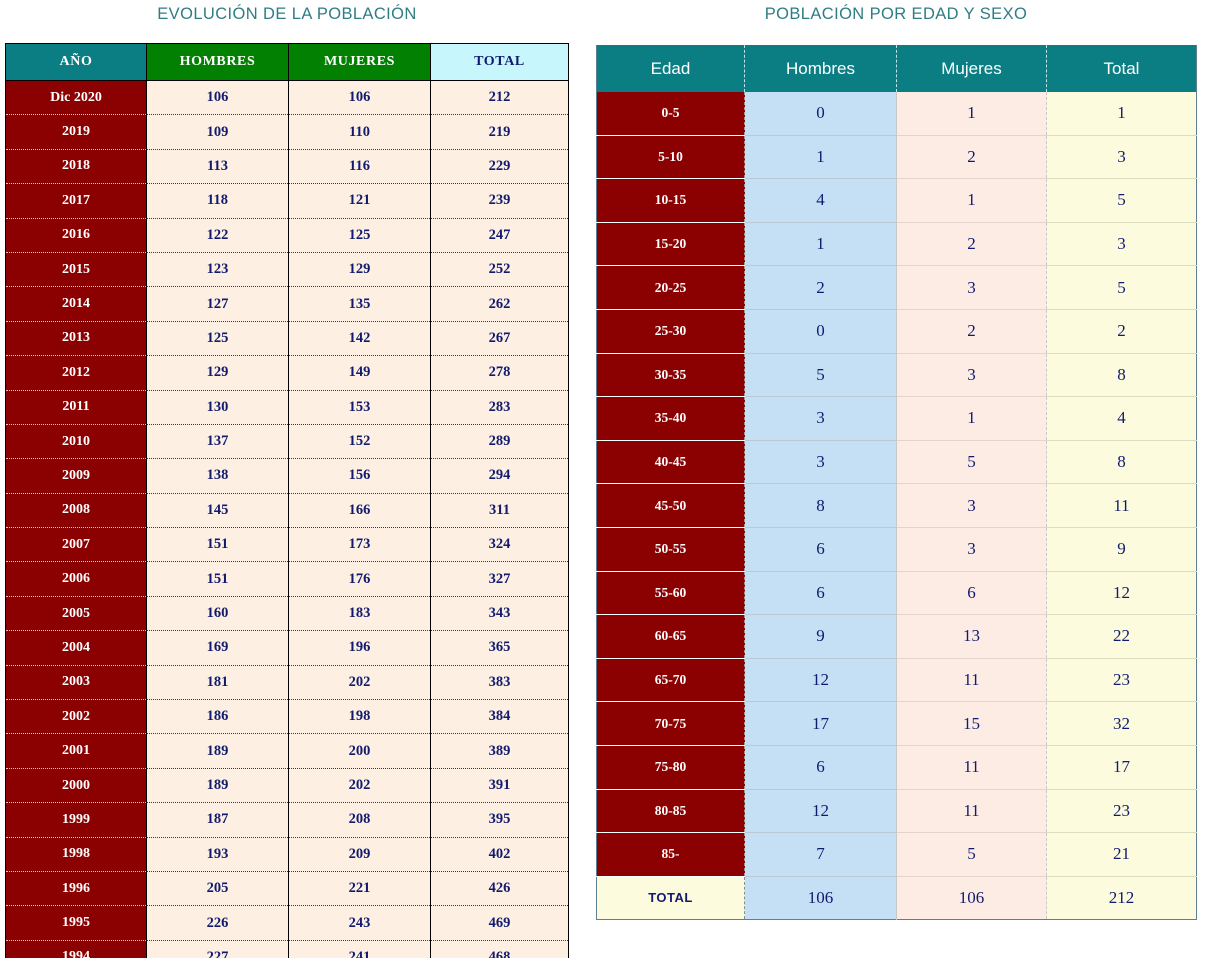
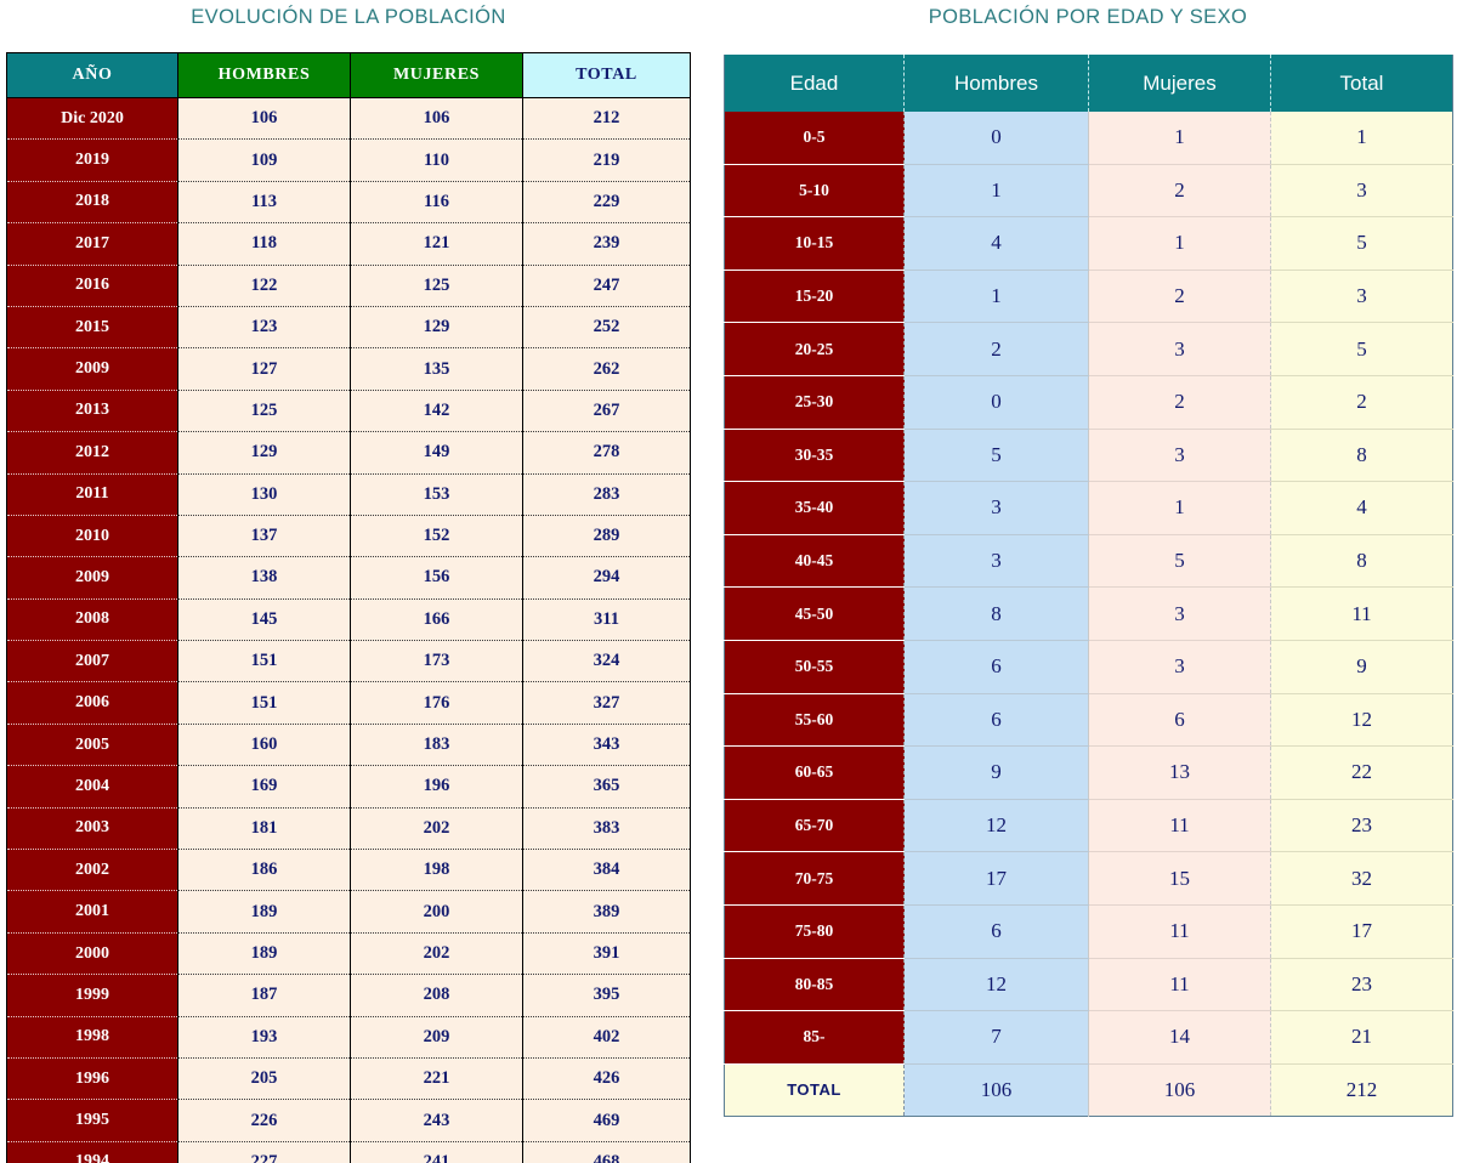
  EVOLUCIÓN DE LA POBLACIÓN
  POBLACIÓN POR EDAD Y SEXO
  AÑO	HOMBRES	MUJERES	TOTAL
  Dic 2020	106	106	212
  2019	109	110	219
  2018	113	116	229
  2017	118	121	239
  2016	122	125	247
  2015	123	129	252
- 2014	127	135	262
+ 2009	127	135	262
  2013	125	142	267
  2012	129	149	278
  2011	130	153	283
  2010	137	152	289
  2009	138	156	294
  2008	145	166	311
  2007	151	173	324
  2006	151	176	327
  2005	160	183	343
  2004	169	196	365
  2003	181	202	383
  2002	186	198	384
  2001	189	200	389
  2000	189	202	391
  1999	187	208	395
  1998	193	209	402
  1996	205	221	426
  1995	226	243	469
  1994	227	241	468
  Edad	Hombres	Mujeres	Total
  0-5	0	1	1
  5-10	1	2	3
  10-15	4	1	5
  15-20	1	2	3
  20-25	2	3	5
  25-30	0	2	2
  30-35	5	3	8
  35-40	3	1	4
  40-45	3	5	8
  45-50	8	3	11
  50-55	6	3	9
  55-60	6	6	12
  60-65	9	13	22
  65-70	12	11	23
  70-75	17	15	32
  75-80	6	11	17
  80-85	12	11	23
- 85-	7	5	21
+ 85-	7	14	21
  TOTAL	106	106	212
